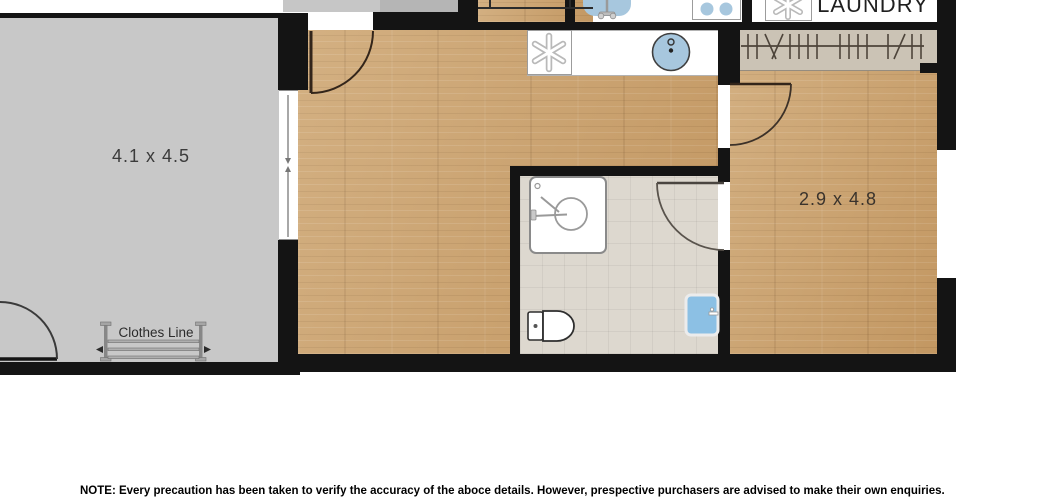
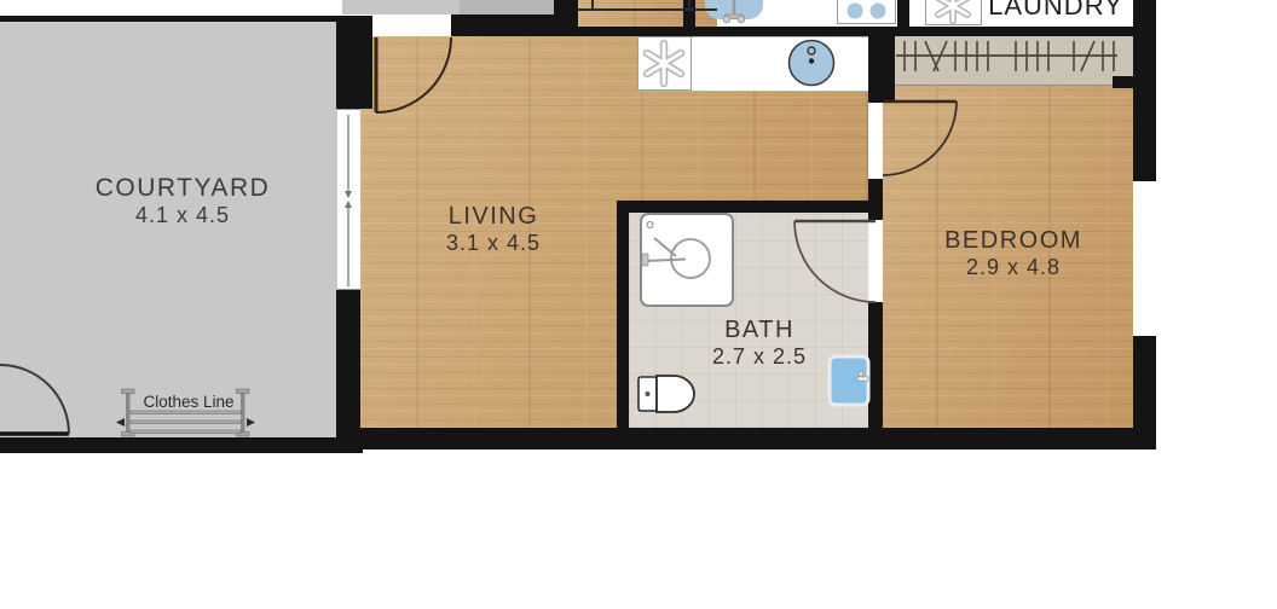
+ COURTYARD
  4.1 x 4.5
+ LIVING
+ 3.1 x 4.5
+ BATH
+ 2.7 x 2.5
+ BEDROOM
  2.9 x 4.8
  LAUNDRY
  Clothes Line
- NOTE: Every precaution has been taken to verify the accuracy of the aboce details. However, prespective purchasers are advised to make their own enquiries.
